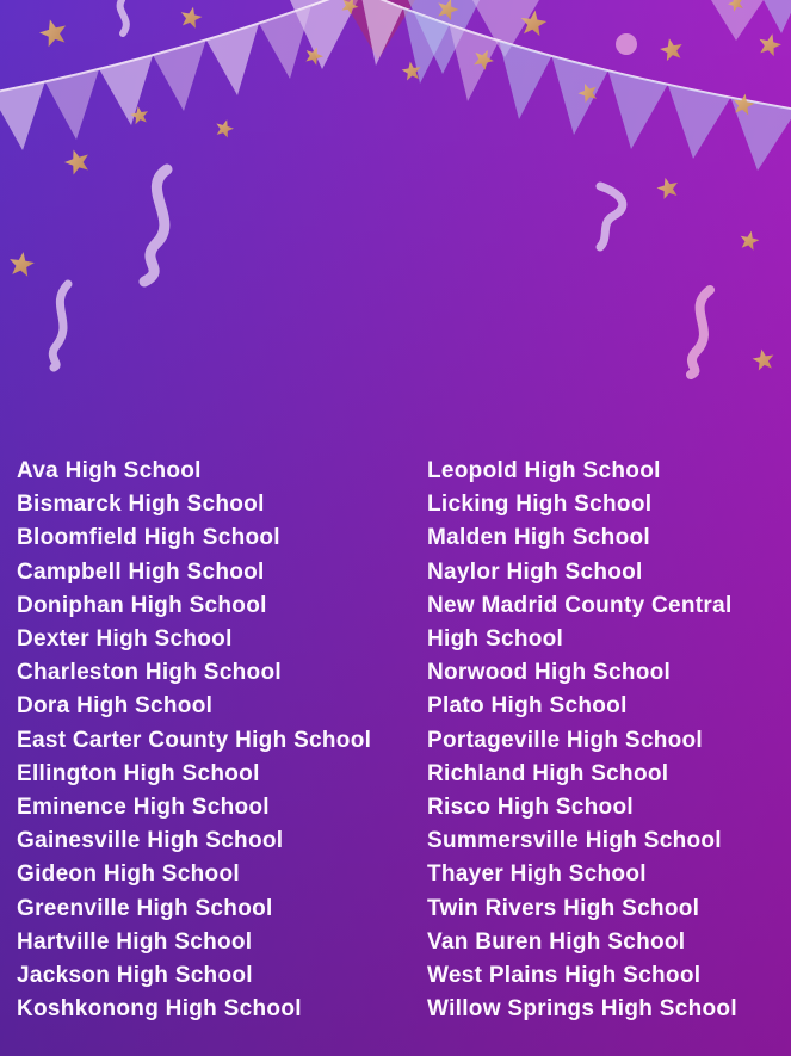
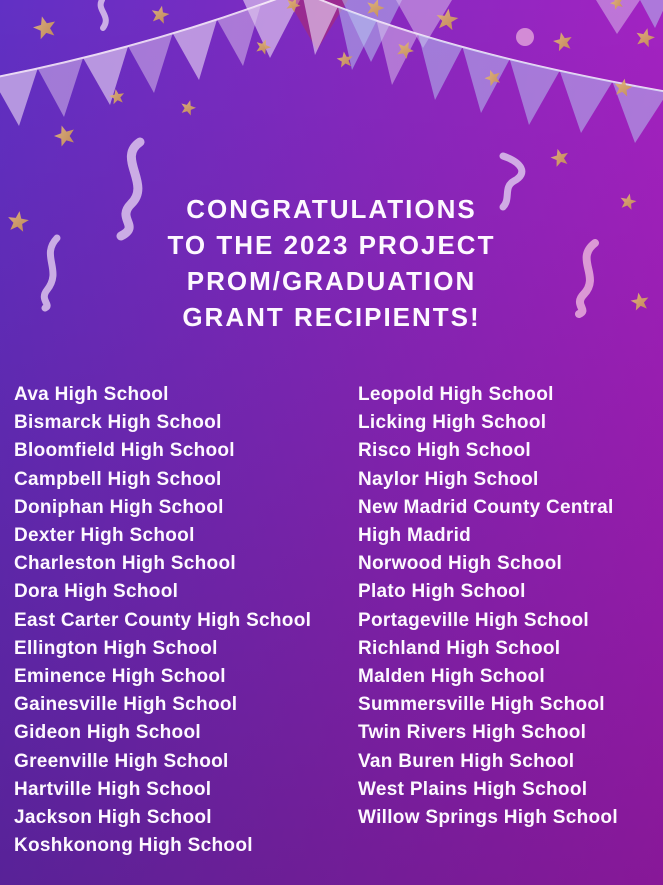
+ CONGRATULATIONS
+ TO THE 2023 PROJECT
+ PROM/GRADUATION
+ GRANT RECIPIENTS!
  Ava High School
  Bismarck High School
  Bloomfield High School
  Campbell High School
  Doniphan High School
  Dexter High School
  Charleston High School
  Dora High School
  East Carter County High School
  Ellington High School
  Eminence High School
  Gainesville High School
  Gideon High School
  Greenville High School
  Hartville High School
  Jackson High School
  Koshkonong High School
  Leopold High School
  Licking High School
- Malden High School
+ Risco High School
  Naylor High School
- New Madrid County Central High School
+ New Madrid County Central High Madrid
  Norwood High School
  Plato High School
  Portageville High School
  Richland High School
- Risco High School
+ Malden High School
  Summersville High School
- Thayer High School
  Twin Rivers High School
  Van Buren High School
  West Plains High School
  Willow Springs High School
